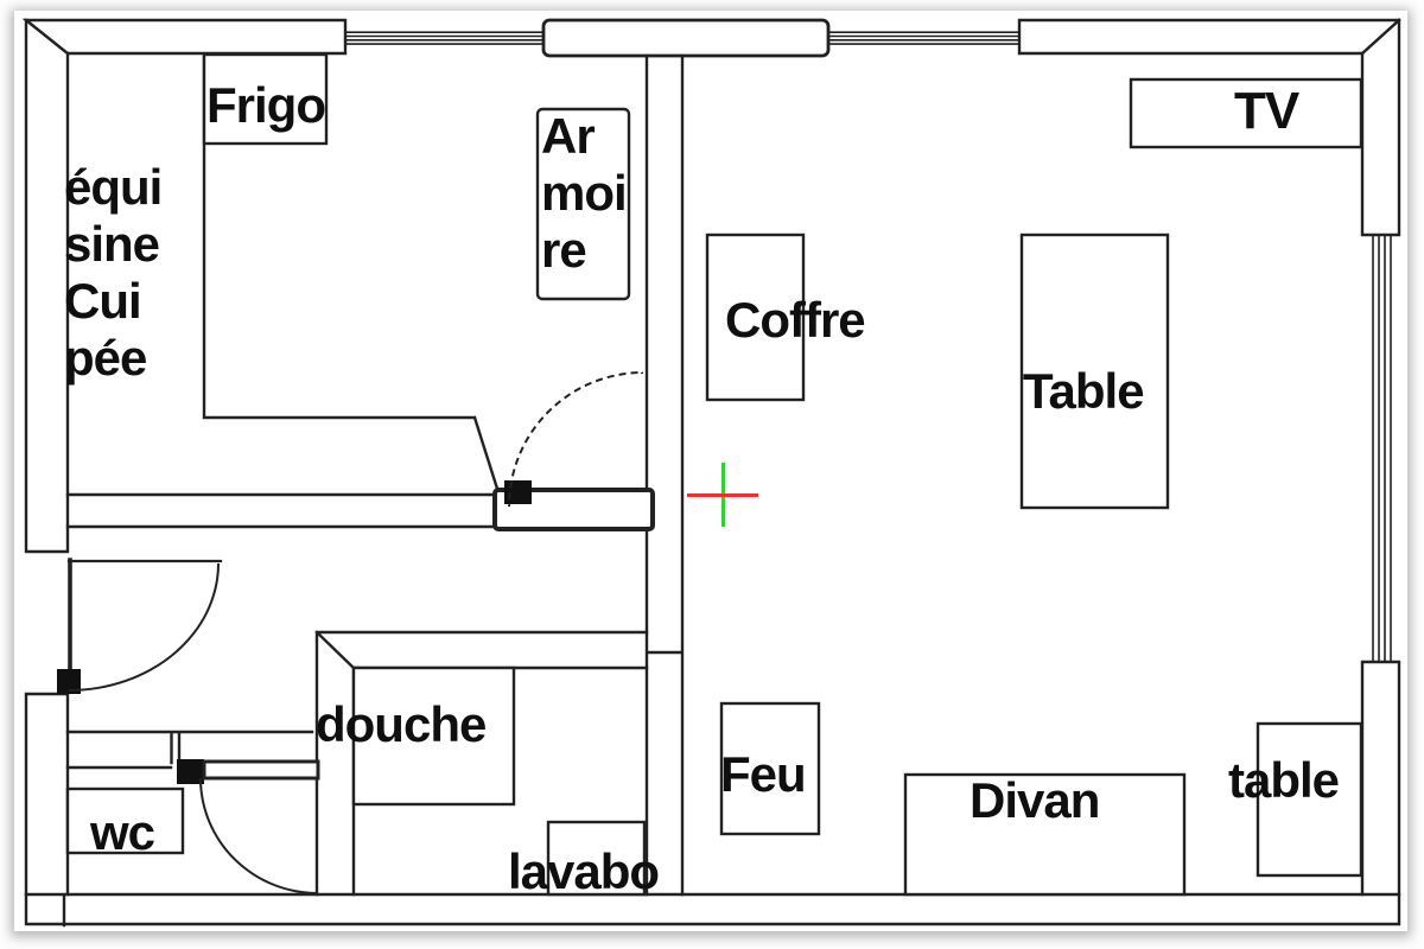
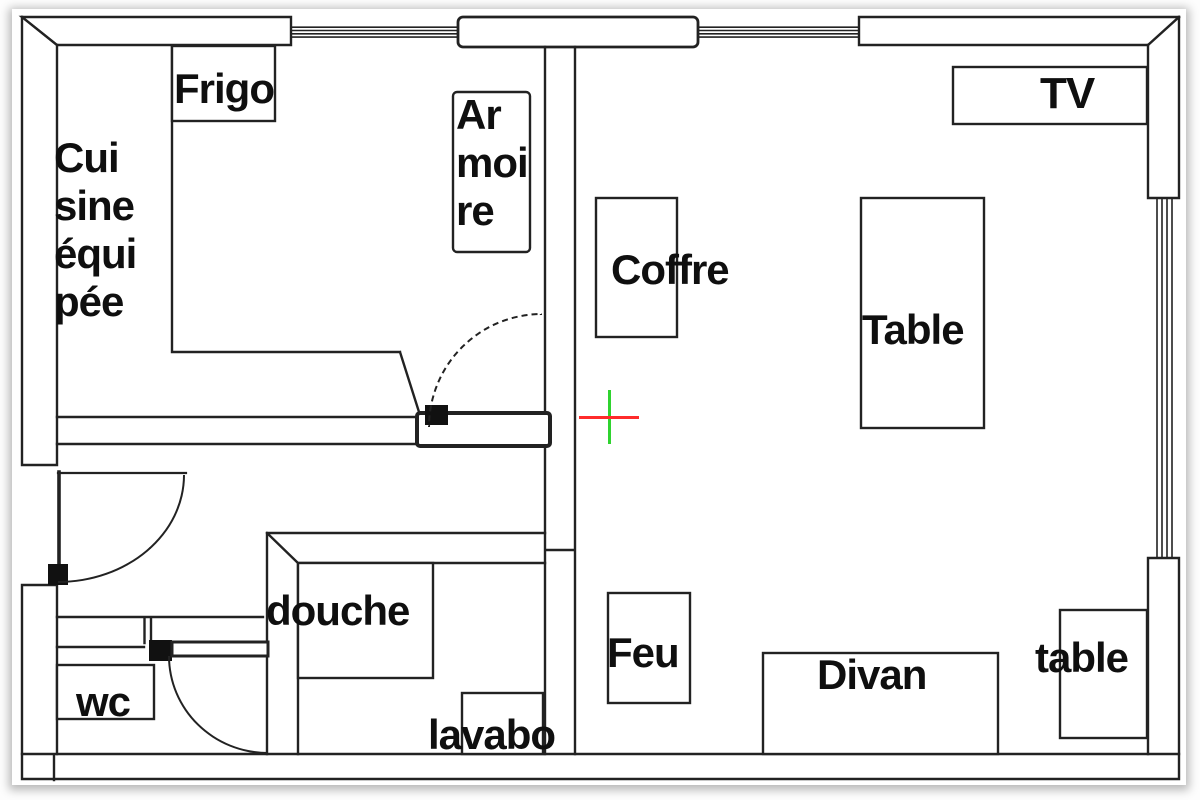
- équi
+ Cui
  sine
- Cui
+ équi
  pée
  Frigo
  Ar
  moi
  re
  Coffre
  TV
  Table
  Feu
  Divan
  table
  douche
  lavabo
  wc
